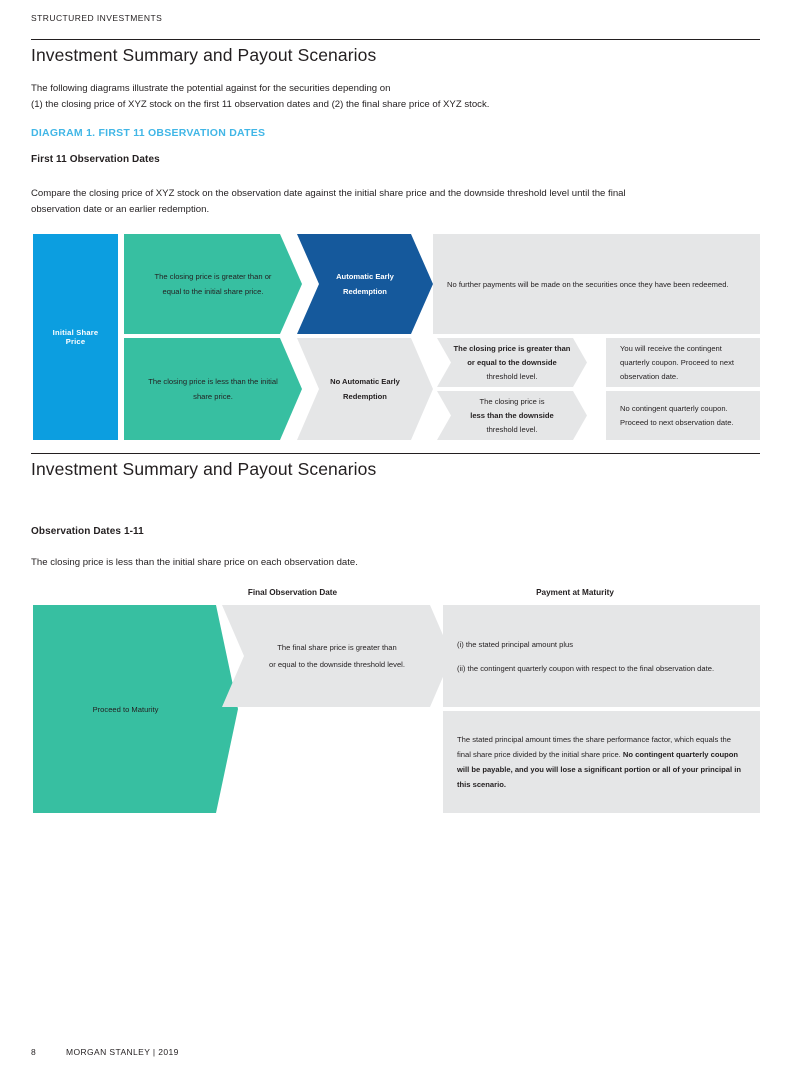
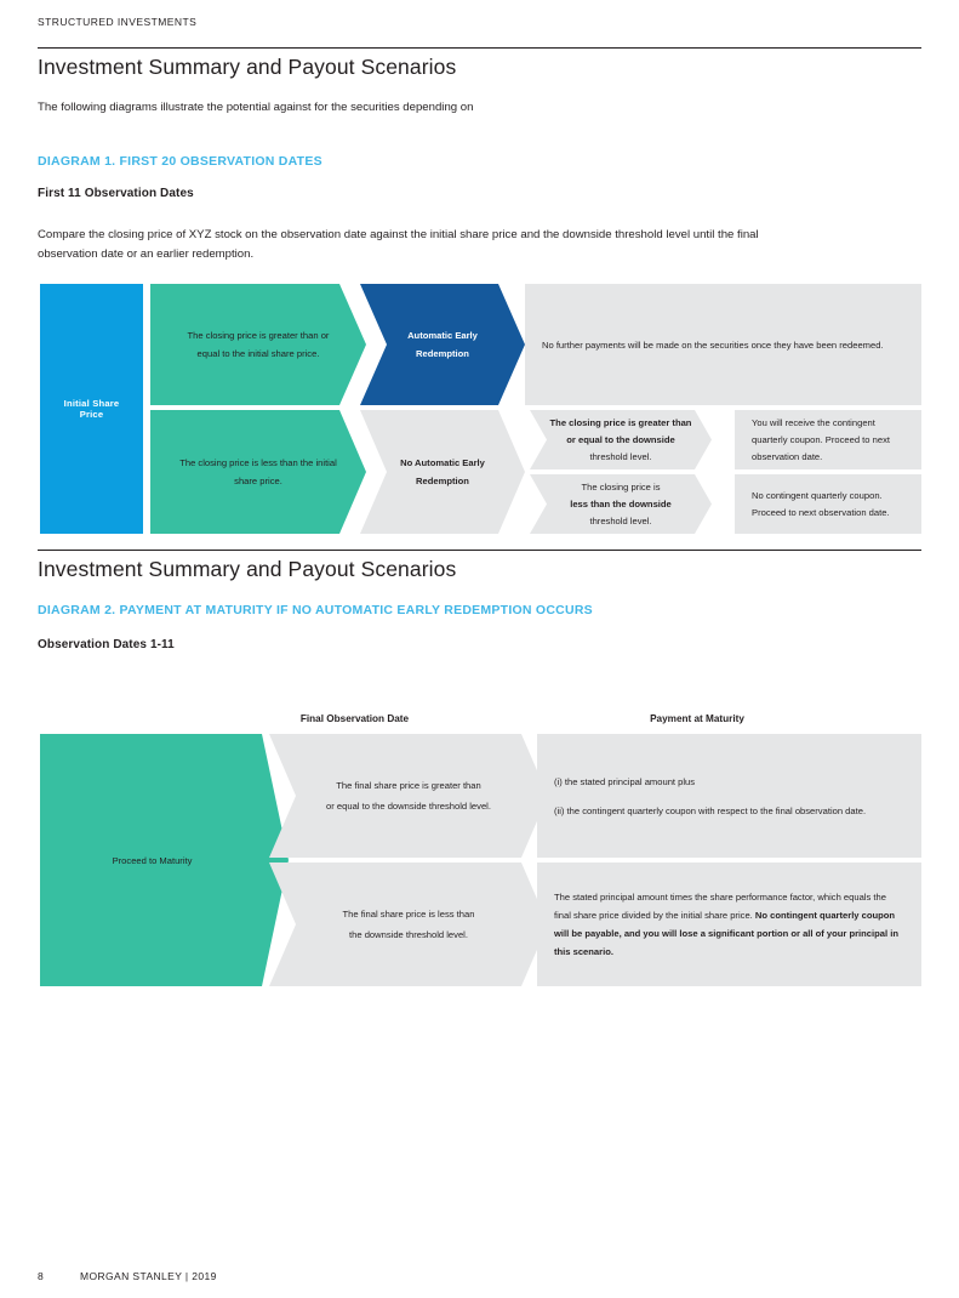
  STRUCTURED INVESTMENTS
  Investment Summary and Payout Scenarios
  The following diagrams illustrate the potential against for the securities depending on
- (1) the closing price of XYZ stock on the first 11 observation dates and (2) the final share price of XYZ stock.
- DIAGRAM 1. FIRST 11 OBSERVATION DATES
+ DIAGRAM 1. FIRST 20 OBSERVATION DATES
  First 11 Observation Dates
  Compare the closing price of XYZ stock on the observation date against the initial share price and the downside threshold level until the final
  observation date or an earlier redemption.
  Initial Share Price
  The closing price is greater than or
  equal to the initial share price.
  Automatic Early
  Redemption
  No further payments will be made on the securities once they have been redeemed.
  The closing price is less than the initial
  share price.
  No Automatic Early
  Redemption
  The closing price is greater than
  or equal to the downside
  threshold level.
  You will receive the contingent
  quarterly coupon. Proceed to next
  observation date.
  The closing price is
  less than the downside
  threshold level.
  No contingent quarterly coupon.
  Proceed to next observation date.
  Investment Summary and Payout Scenarios
+ DIAGRAM 2. PAYMENT AT MATURITY IF NO AUTOMATIC EARLY REDEMPTION OCCURS
  Observation Dates 1-11
- The closing price is less than the initial share price on each observation date.
  Final Observation Date
  Payment at Maturity
  Proceed to Maturity
  The final share price is greater than
  or equal to the downside threshold level.
  (i) the stated principal amount plus
  (ii) the contingent quarterly coupon with respect to the final observation date.
+ The final share price is less than
+ the downside threshold level.
  The stated principal amount times the share performance factor, which equals the final share price divided by the initial share price. No contingent quarterly coupon will be payable, and you will lose a significant portion or all of your principal in this scenario.
  8
  MORGAN STANLEY | 2019
